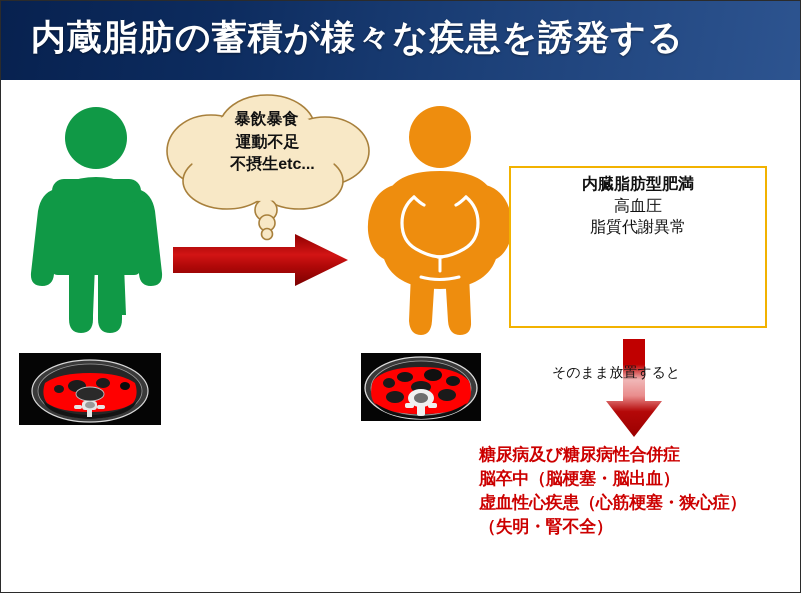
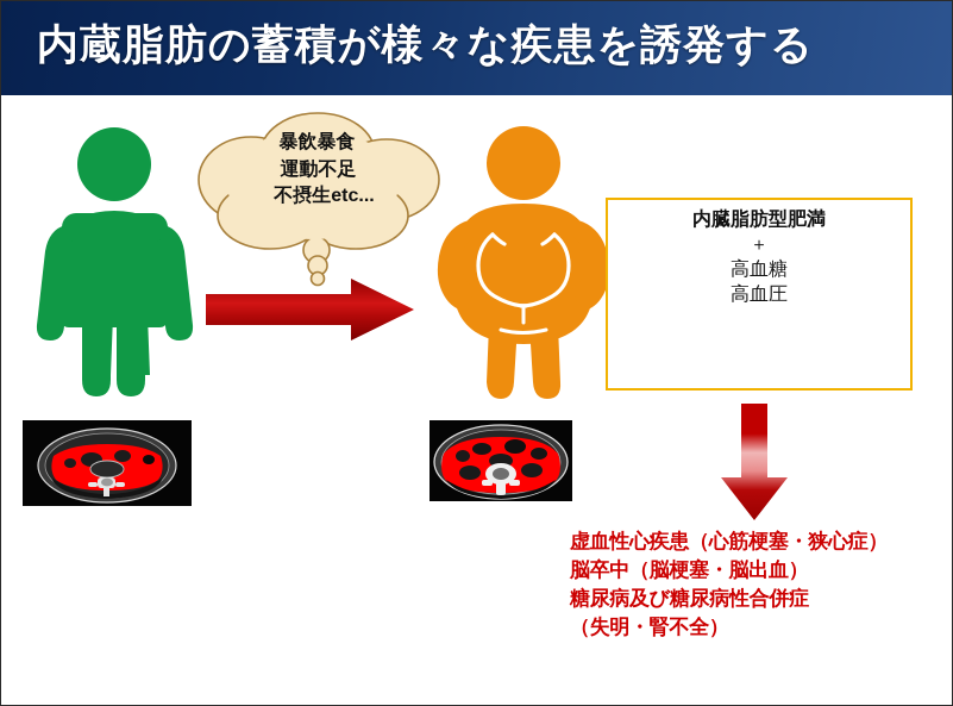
  内蔵脂肪の蓄積が様々な疾患を誘発する
  暴飲暴食
  運動不足
  不摂生etc...
  内臓脂肪型肥満
+ ＋
+ 高血糖
  高血圧
- 脂質代謝異常
- そのまま放置すると
- 糖尿病及び糖尿病性合併症
+ 虚血性心疾患（心筋梗塞・狭心症）
  脳卒中（脳梗塞・脳出血）
- 虚血性心疾患（心筋梗塞・狭心症）
+ 糖尿病及び糖尿病性合併症
  （失明・腎不全）
